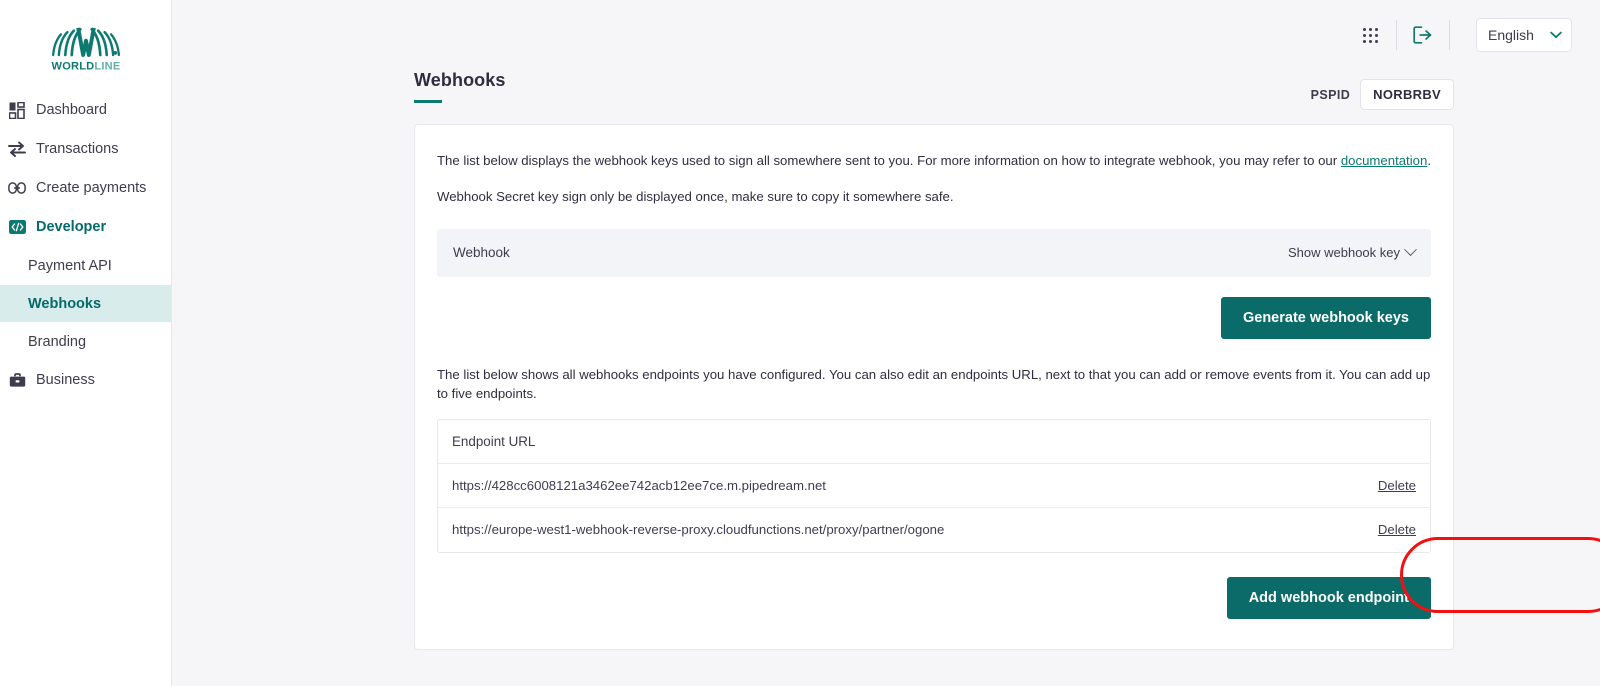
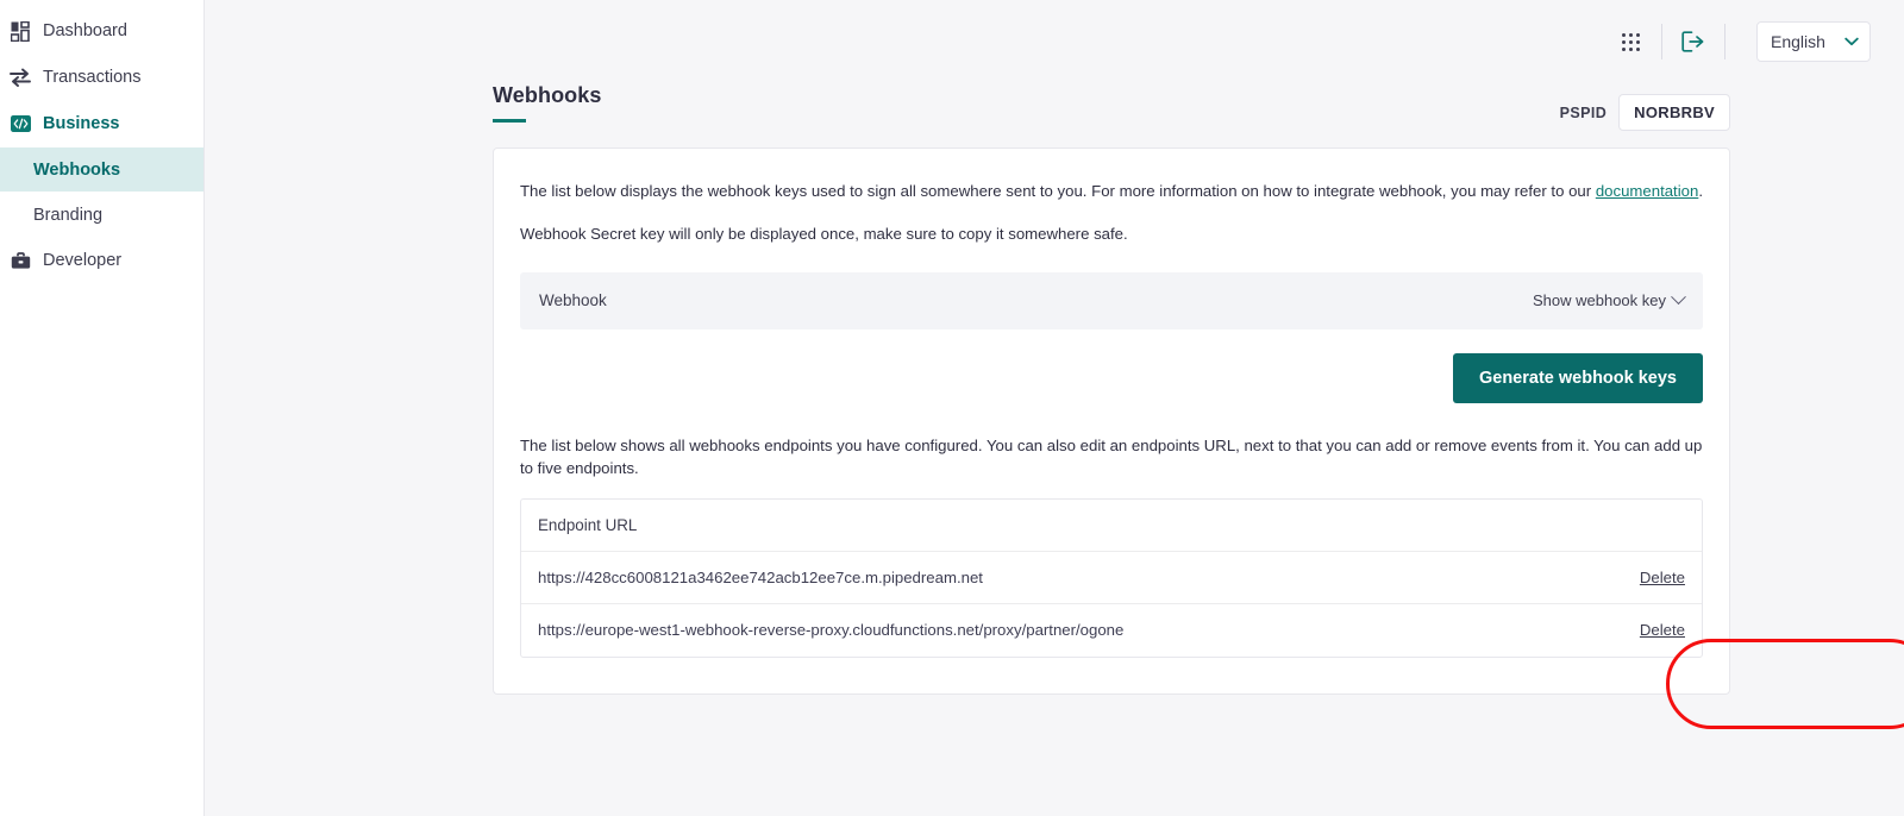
- WORLDLINE
  Dashboard
  Transactions
- Create payments
- Developer
+ Business
- Payment API
  Webhooks
  Branding
- Business
+ Developer
  English
  Webhooks
  PSPID
  NORBRBV
  The list below displays the webhook keys used to sign all somewhere sent to you. For more information on how to integrate webhook, you may refer to our documentation.
- Webhook Secret key sign only be displayed once, make sure to copy it somewhere safe.
+ Webhook Secret key will only be displayed once, make sure to copy it somewhere safe.
  Webhook
  Show webhook key
  Generate webhook keys
  The list below shows all webhooks endpoints you have configured. You can also edit an endpoints URL, next to that you can add or remove events from it. You can add up to five endpoints.
  Endpoint URL
  https://428cc6008121a3462ee742acb12ee7ce.m.pipedream.net
  Delete
  https://europe-west1-webhook-reverse-proxy.cloudfunctions.net/proxy/partner/ogone
  Delete
- Add webhook endpoint
